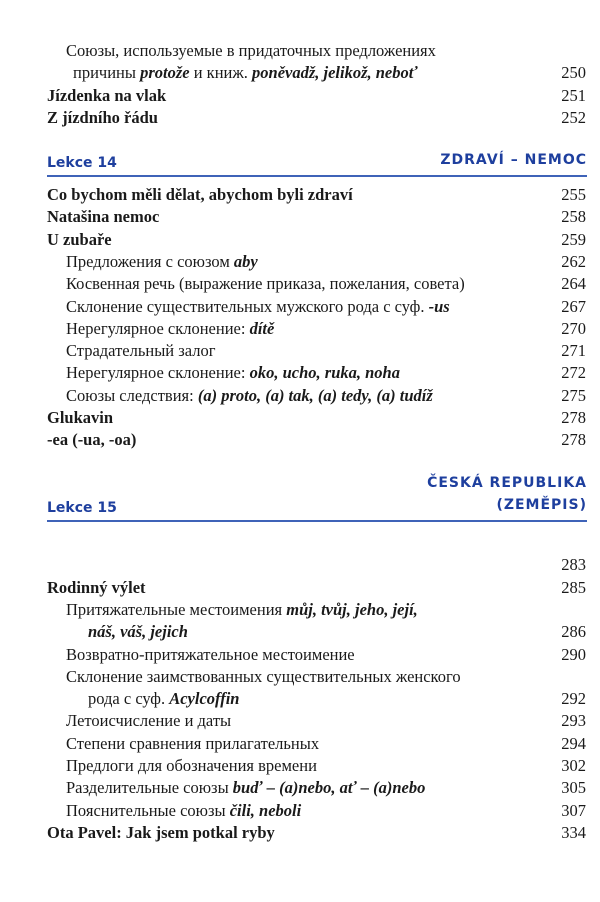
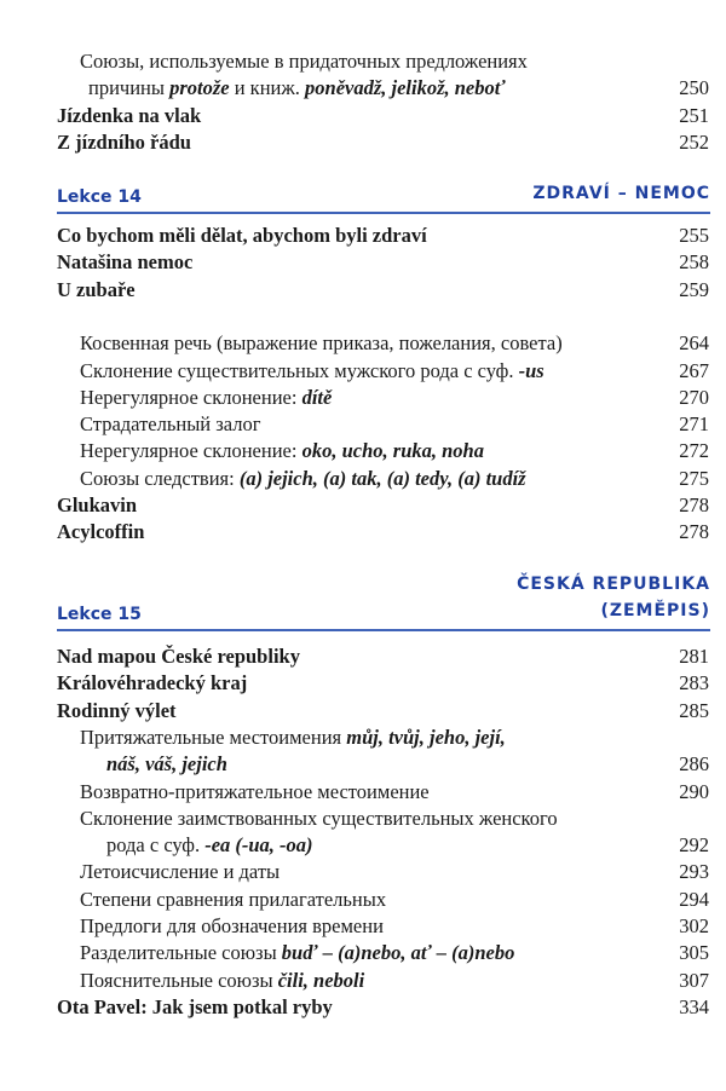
  Союзы, используемые в придаточных предложениях
  причины protože и книж. poněvadž, jelikož, neboť
  250
  Jízdenka na vlak
  251
  Z jízdního řádu
  252
  Lekce 14
  ZDRAVÍ – NEMOC
  Co bychom měli dělat, abychom byli zdraví
  255
  Natašina nemoc
  258
  U zubaře
  259
- Предложения с союзом aby
- 262
  Косвенная речь (выражение приказа, пожелания, совета)
  264
  Склонение существительных мужского рода с суф. -us
  267
  Нерегулярное склонение: dítě
  270
  Страдательный залог
  271
  Нерегулярное склонение: oko, ucho, ruka, noha
  272
- Союзы следствия: (a) proto, (a) tak, (a) tedy, (a) tudíž
+ Союзы следствия: (a) jejich, (a) tak, (a) tedy, (a) tudíž
  275
  Glukavin
  278
- -ea (-ua, -oa)
+ Acylcoffin
  278
  Lekce 15
  ČESKÁ REPUBLIKA
  (ZEMĚPIS)
+ Nad mapou České republiky
+ 281
+ Královéhradecký kraj
  283
  Rodinný výlet
  285
  Притяжательные местоимения můj, tvůj, jeho, její,
  náš, váš, jejich
  286
  Возвратно-притяжательное местоимение
  290
  Склонение заимствованных существительных женского
- рода с суф. Acylcoffin
+ рода с суф. -ea (-ua, -oa)
  292
  Летоисчисление и даты
  293
  Степени сравнения прилагательных
  294
  Предлоги для обозначения времени
  302
  Разделительные союзы buď – (a)nebo, ať – (a)nebo
  305
  Пояснительные союзы čili, neboli
  307
  Ota Pavel: Jak jsem potkal ryby
  334
